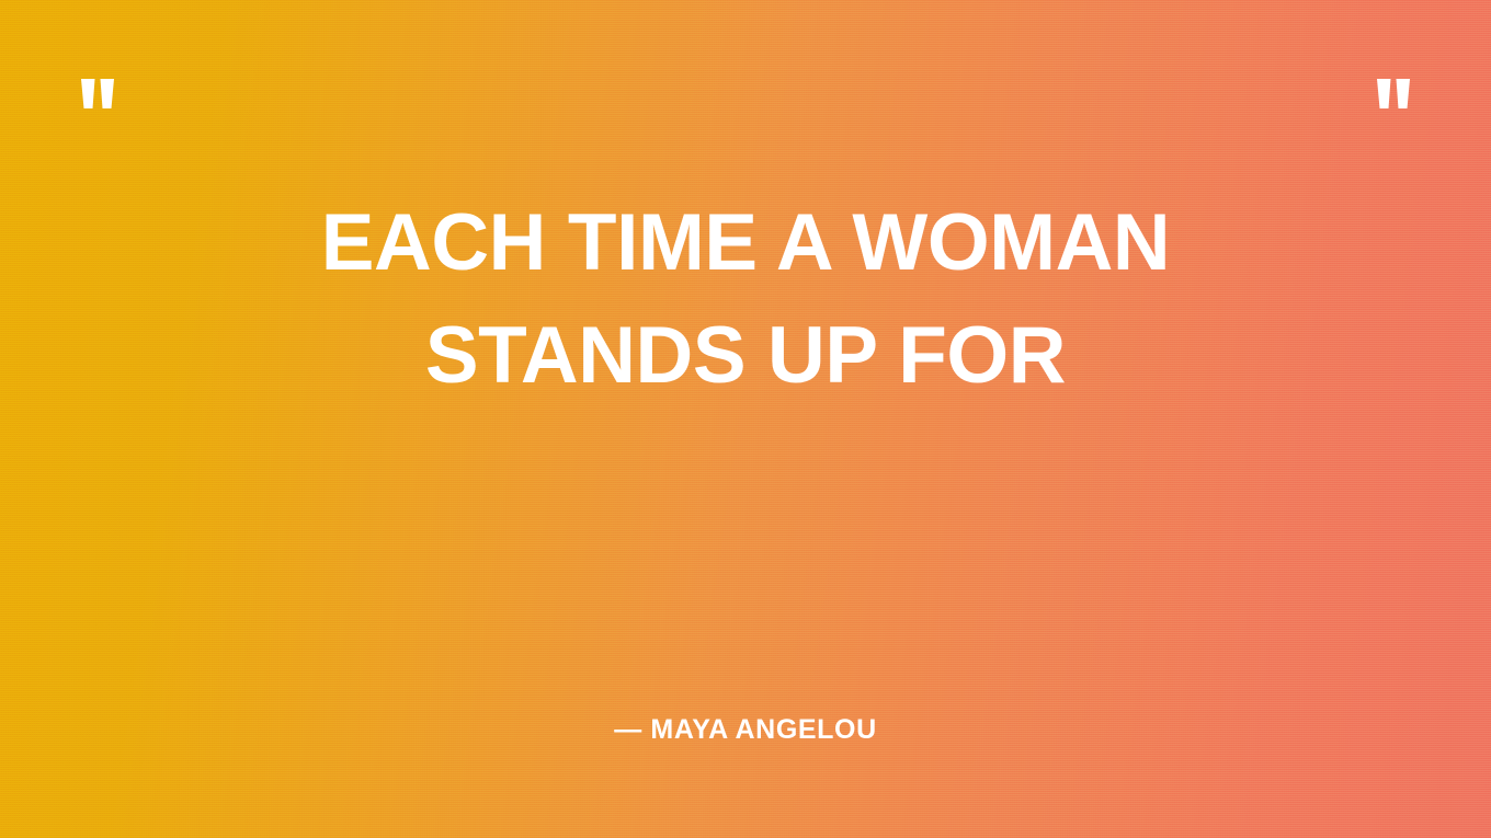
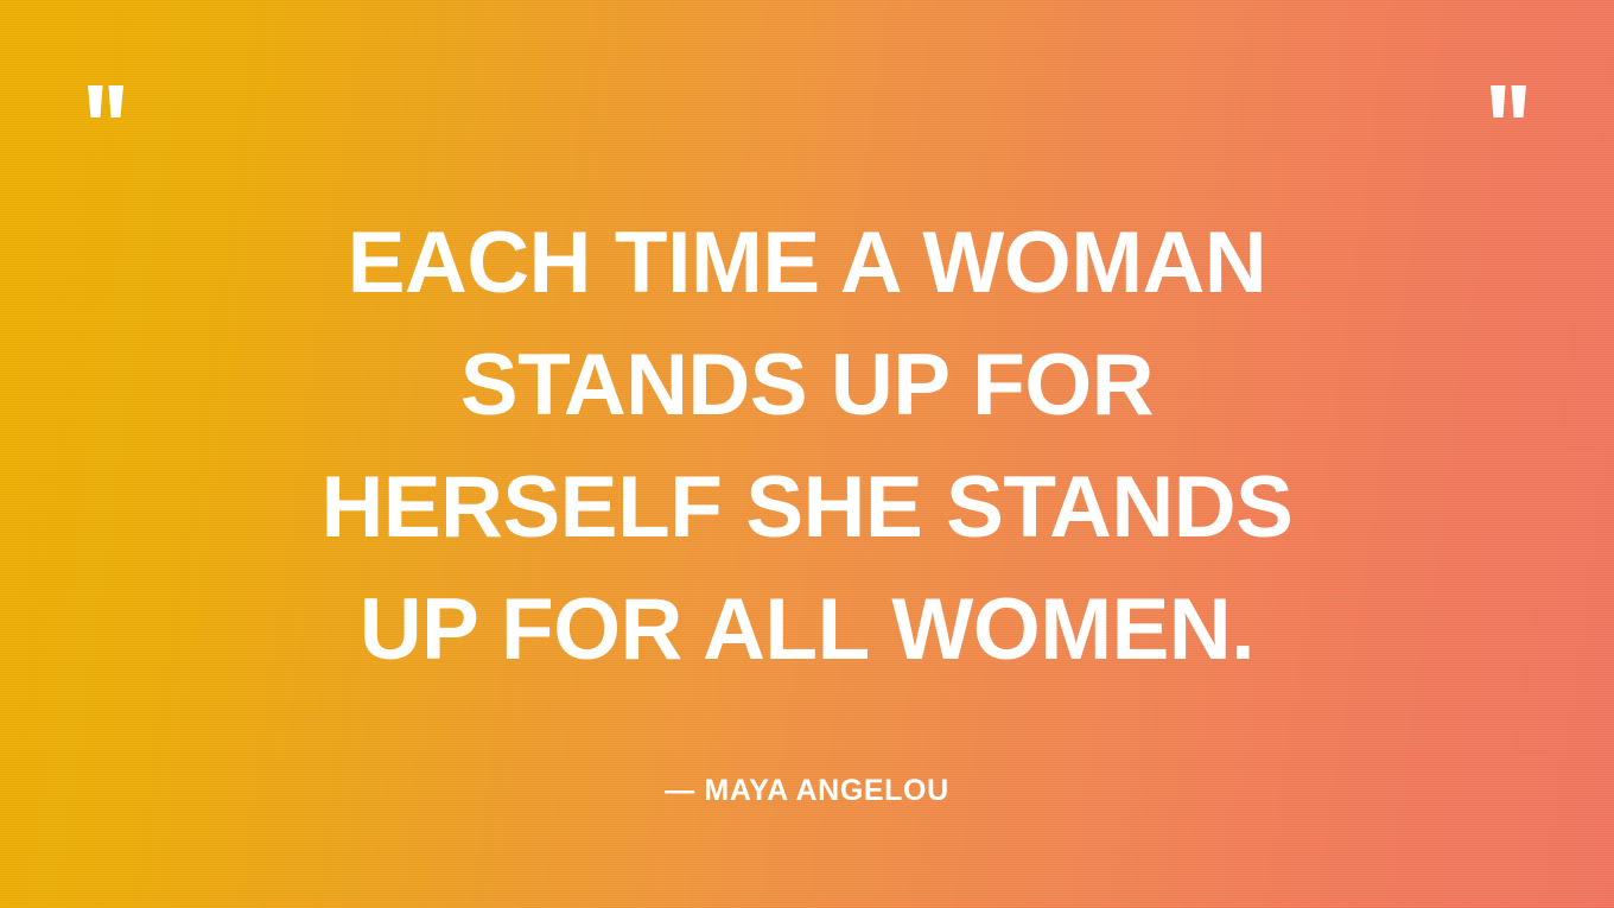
  EACH TIME A WOMAN
  STANDS UP FOR
+ HERSELF SHE STANDS
+ UP FOR ALL WOMEN.
  — MAYA ANGELOU
